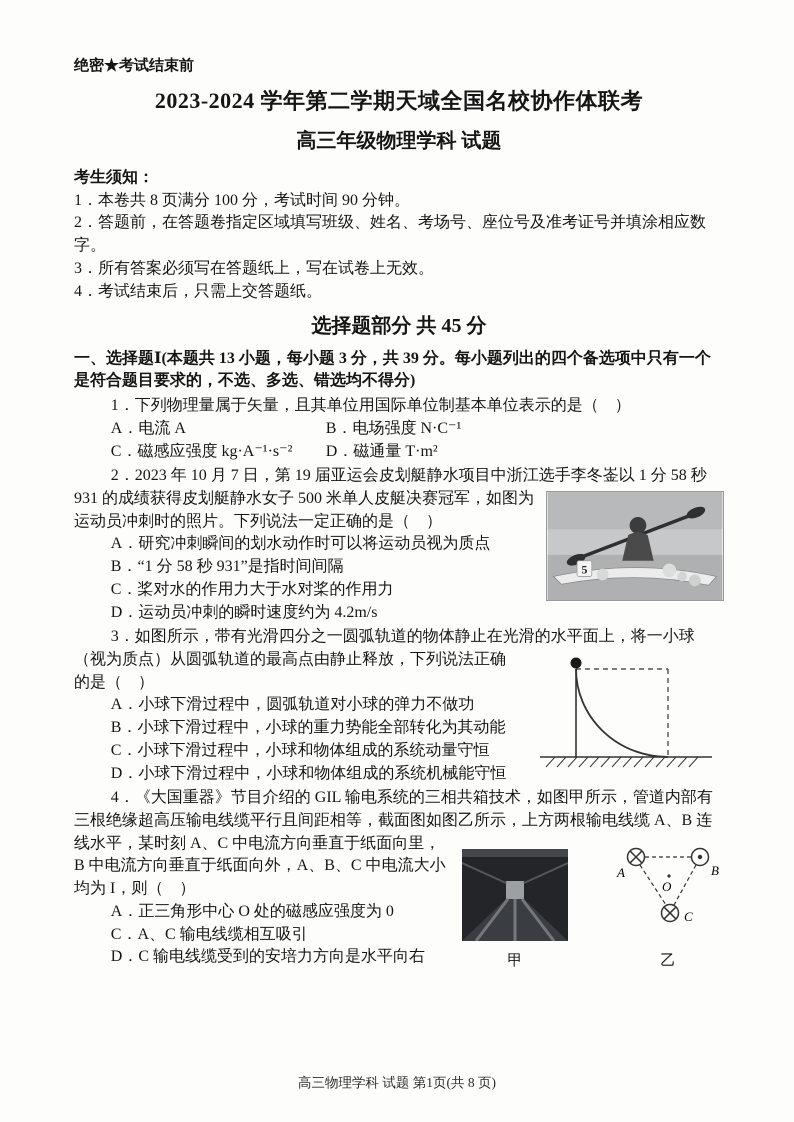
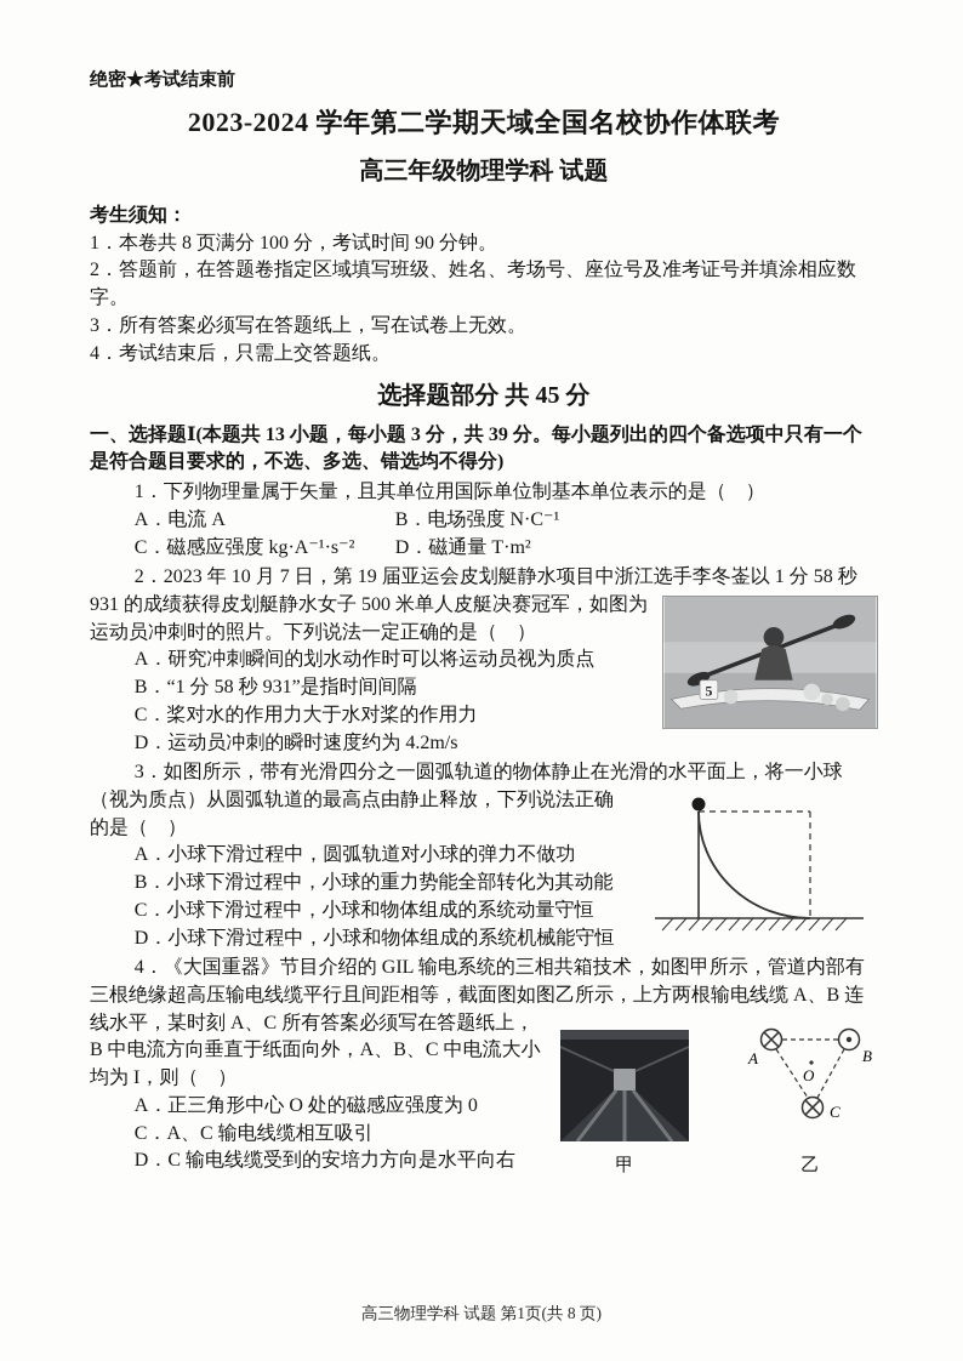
  绝密★考试结束前
  2023-2024 学年第二学期天域全国名校协作体联考
  高三年级物理学科 试题
  考生须知：
  1．本卷共 8 页满分 100 分，考试时间 90 分钟。
  2．答题前，在答题卷指定区域填写班级、姓名、考场号、座位号及准考证号并填涂相应数字。
  3．所有答案必须写在答题纸上，写在试卷上无效。
  4．考试结束后，只需上交答题纸。
  选择题部分 共 45 分
  一、选择题Ⅰ(本题共 13 小题，每小题 3 分，共 39 分。每小题列出的四个备选项中只有一个是符合题目要求的，不选、多选、错选均不得分)
  1．下列物理量属于矢量，且其单位用国际单位制基本单位表示的是（ ）
  A．电流 A
  B．电场强度 N·C⁻¹
  C．磁感应强度 kg·A⁻¹·s⁻²
  D．磁通量 T·m²
  2．2023 年 10 月 7 日，第 19 届亚运会皮划艇静水项目中浙江选手李冬崟以 1 分 58 秒
  5
  931 的成绩获得皮划艇静水女子 500 米单人皮艇决赛冠军，如图为运动员冲刺时的照片。下列说法一定正确的是（ ）
  A．研究冲刺瞬间的划水动作时可以将运动员视为质点
  B．“1 分 58 秒 931”是指时间间隔
  C．桨对水的作用力大于水对桨的作用力
  D．运动员冲刺的瞬时速度约为 4.2m/s
  3．如图所示，带有光滑四分之一圆弧轨道的物体静止在光滑的水平面上，将一小球
  （视为质点）从圆弧轨道的最高点由静止释放，下列说法正确的是（ ）
  A．小球下滑过程中，圆弧轨道对小球的弹力不做功
  B．小球下滑过程中，小球的重力势能全部转化为其动能
  C．小球下滑过程中，小球和物体组成的系统动量守恒
  D．小球下滑过程中，小球和物体组成的系统机械能守恒
  4．《大国重器》节目介绍的 GIL 输电系统的三相共箱技术，如图甲所示，管道内部有三根绝缘超高压输电线缆平行且间距相等，截面图如图乙所示，上方两根输电线缆 A、B 连
  甲
  O
  A
  B
  C
  乙
- 线水平，某时刻 A、C 中电流方向垂直于纸面向里，B 中电流方向垂直于纸面向外，A、B、C 中电流大小均为 I，则（ ）
+ 线水平，某时刻 A、C 所有答案必须写在答题纸上，B 中电流方向垂直于纸面向外，A、B、C 中电流大小均为 I，则（ ）
  A．正三角形中心 O 处的磁感应强度为 0
  C．A、C 输电线缆相互吸引
  D．C 输电线缆受到的安培力方向是水平向右
  高三物理学科 试题 第1页(共 8 页)
